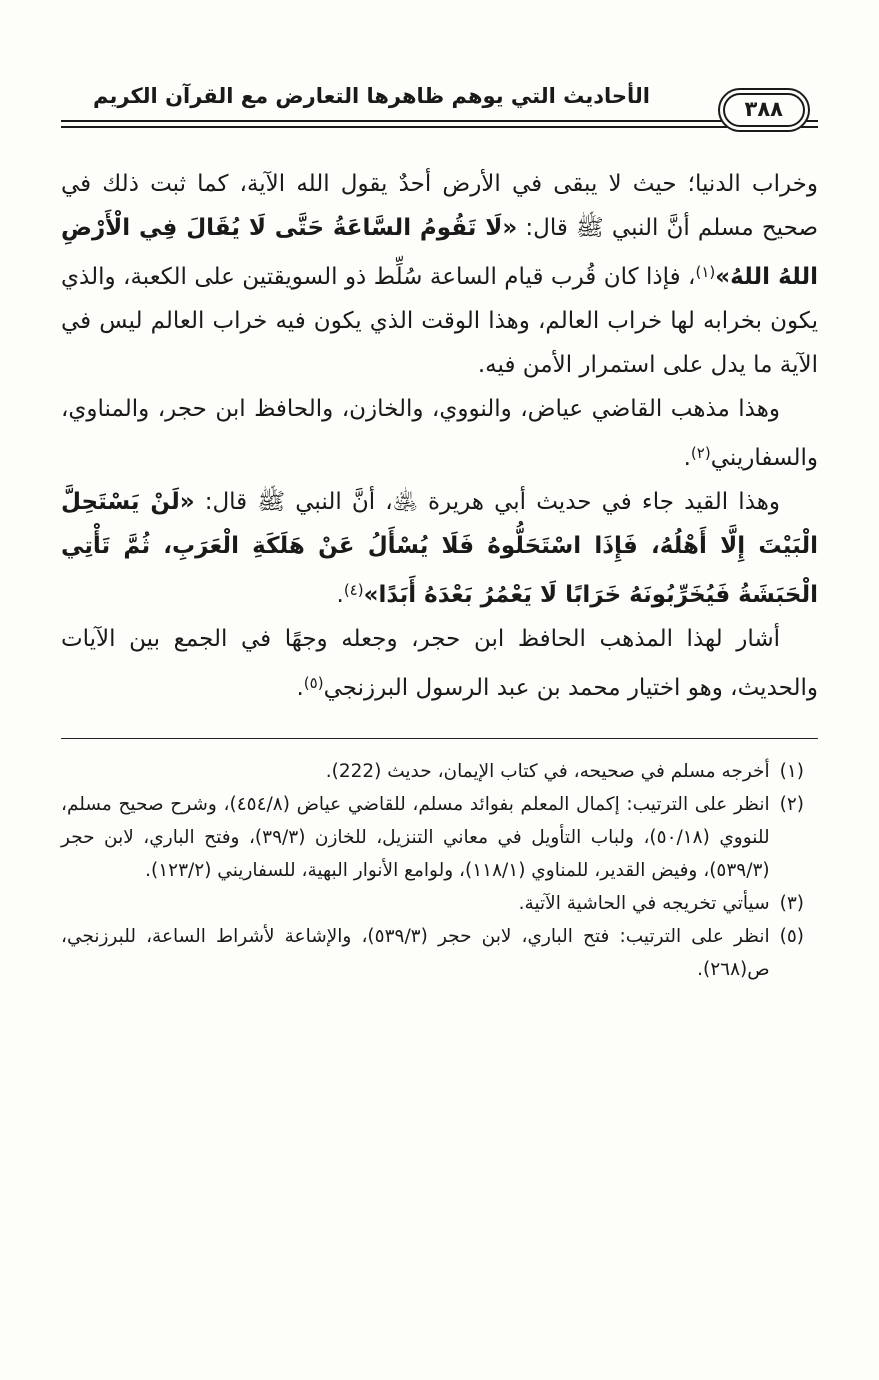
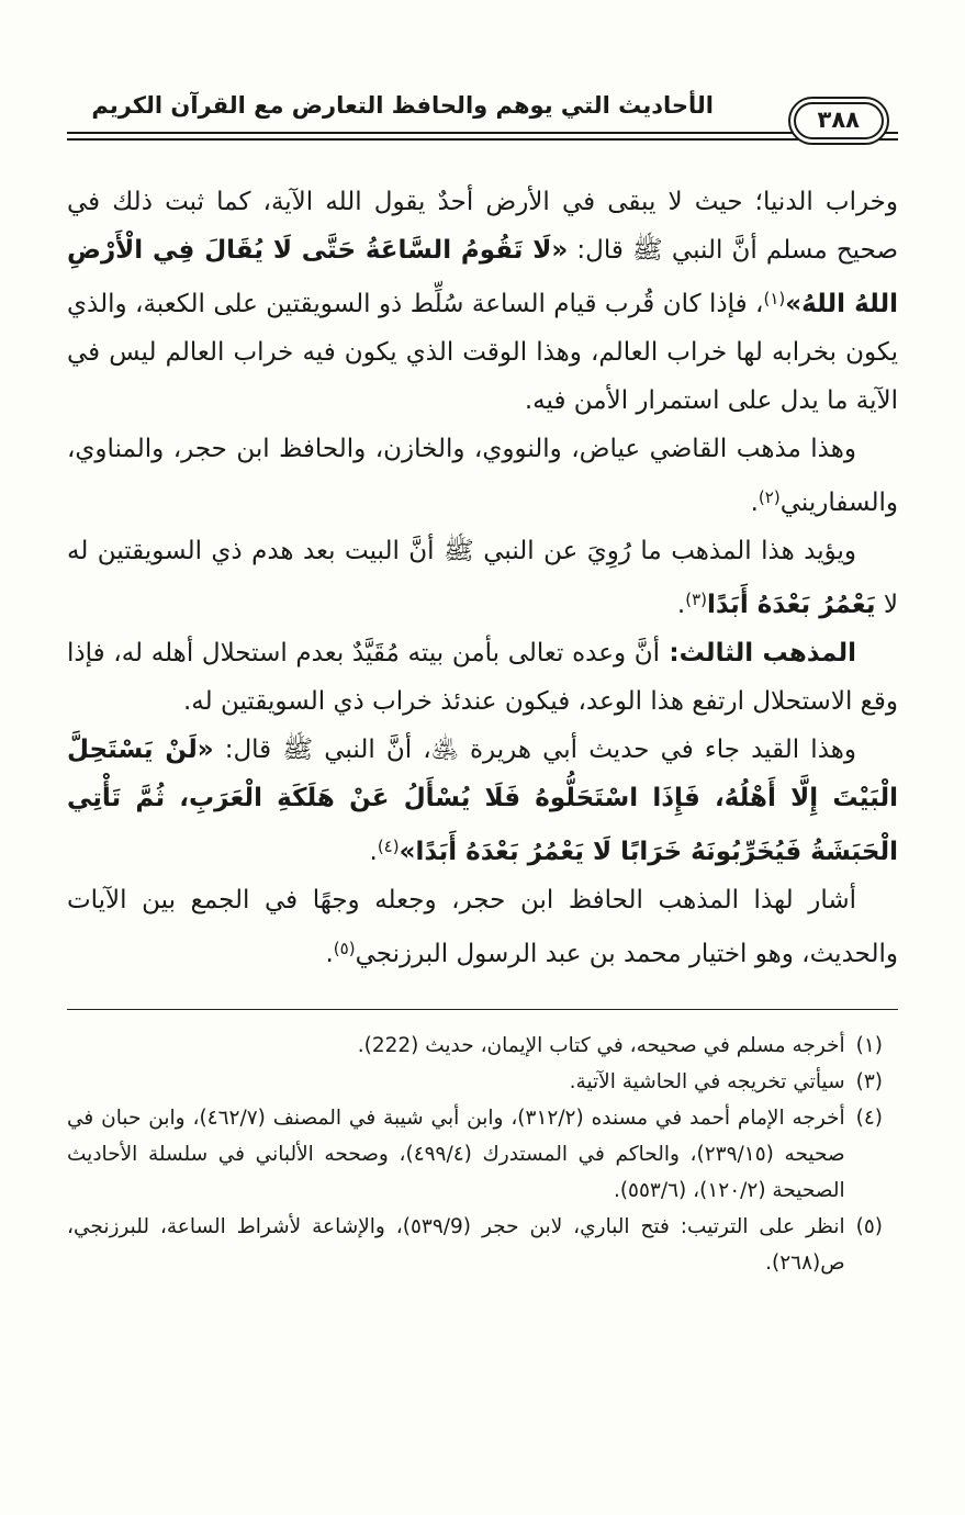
- الأحاديث التي يوهم ظاهرها التعارض مع القرآن الكريم
+ الأحاديث التي يوهم والحافظ التعارض مع القرآن الكريم
  ٣٨٨
  وخراب الدنيا؛ حيث لا يبقى في الأرض أحدٌ يقول الله الآية، كما ثبت ذلك في صحيح مسلم أنَّ النبي ﷺ قال: «لَا تَقُومُ السَّاعَةُ حَتَّى لَا يُقَالَ فِي الْأَرْضِ اللهُ اللهُ»(١)، فإذا كان قُرب قيام الساعة سُلِّط ذو السويقتين على الكعبة، والذي يكون بخرابه لها خراب العالم، وهذا الوقت الذي يكون فيه خراب العالم ليس في الآية ما يدل على استمرار الأمن فيه.
  وهذا مذهب القاضي عياض، والنووي، والخازن، والحافظ ابن حجر، والمناوي، والسفاريني(٢).
+ ويؤيد هذا المذهب ما رُوِيَ عن النبي ﷺ أنَّ البيت بعد هدم ذي السويقتين له لا يَعْمُرُ بَعْدَهُ أَبَدًا(٣).
+ المذهب الثالث: أنَّ وعده تعالى بأمن بيته مُقَيَّدٌ بعدم استحلال أهله له، فإذا وقع الاستحلال ارتفع هذا الوعد، فيكون عندئذ خراب ذي السويقتين له.
  وهذا القيد جاء في حديث أبي هريرة ﵁، أنَّ النبي ﷺ قال: «لَنْ يَسْتَحِلَّ الْبَيْتَ إِلَّا أَهْلُهُ، فَإِذَا اسْتَحَلُّوهُ فَلَا يُسْأَلُ عَنْ هَلَكَةِ الْعَرَبِ، ثُمَّ تَأْتِي الْحَبَشَةُ فَيُخَرِّبُونَهُ خَرَابًا لَا يَعْمُرُ بَعْدَهُ أَبَدًا»(٤).
  أشار لهذا المذهب الحافظ ابن حجر، وجعله وجهًا في الجمع بين الآيات والحديث، وهو اختيار محمد بن عبد الرسول البرزنجي(٥).
  (١)
  أخرجه مسلم في صحيحه، في كتاب الإيمان، حديث (222).
- (٢)
- انظر على الترتيب: إكمال المعلم بفوائد مسلم، للقاضي عياض (٤٥٤/٨)، وشرح صحيح مسلم، للنووي (٥٠/١٨)، ولباب التأويل في معاني التنزيل، للخازن (٣٩/٣)، وفتح الباري، لابن حجر (٥٣٩/٣)، وفيض القدير، للمناوي (١١٨/١)، ولوامع الأنوار البهية، للسفاريني (١٢٣/٢).
  (٣)
  سيأتي تخريجه في الحاشية الآتية.
+ (٤)
+ أخرجه الإمام أحمد في مسنده (٣١٢/٢)، وابن أبي شيبة في المصنف (٤٦٢/٧)، وابن حبان في صحيحه (٢٣٩/١٥)، والحاكم في المستدرك (٤٩٩/٤)، وصححه الألباني في سلسلة الأحاديث الصحيحة (١٢٠/٢)، (٥٥٣/٦).
  (٥)
- انظر على الترتيب: فتح الباري، لابن حجر (٥٣٩/٣)، والإشاعة لأشراط الساعة، للبرزنجي، ص(٢٦٨).
+ انظر على الترتيب: فتح الباري، لابن حجر (٥٣٩/9)، والإشاعة لأشراط الساعة، للبرزنجي، ص(٢٦٨).
